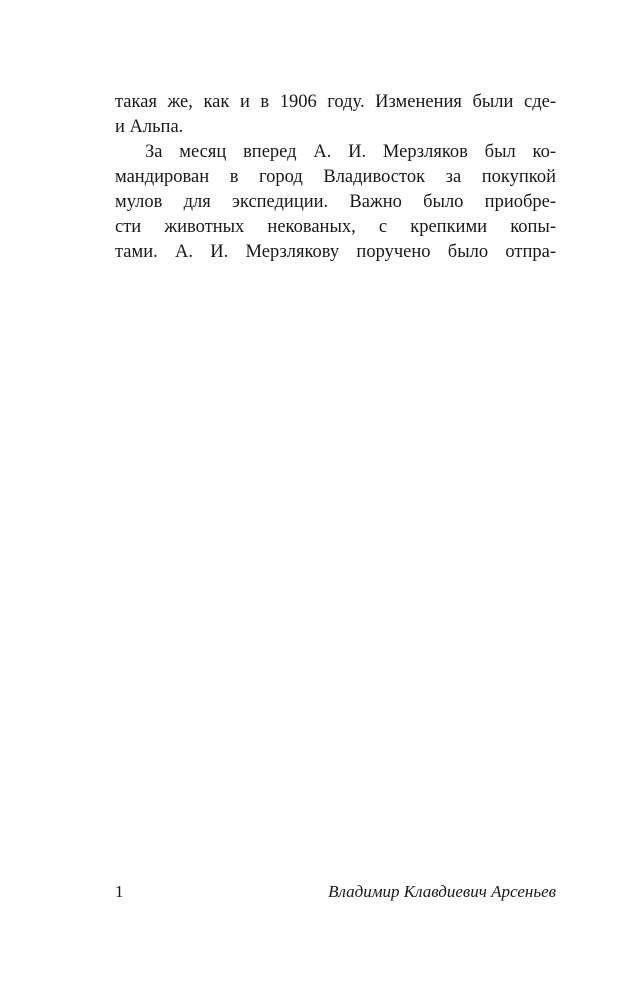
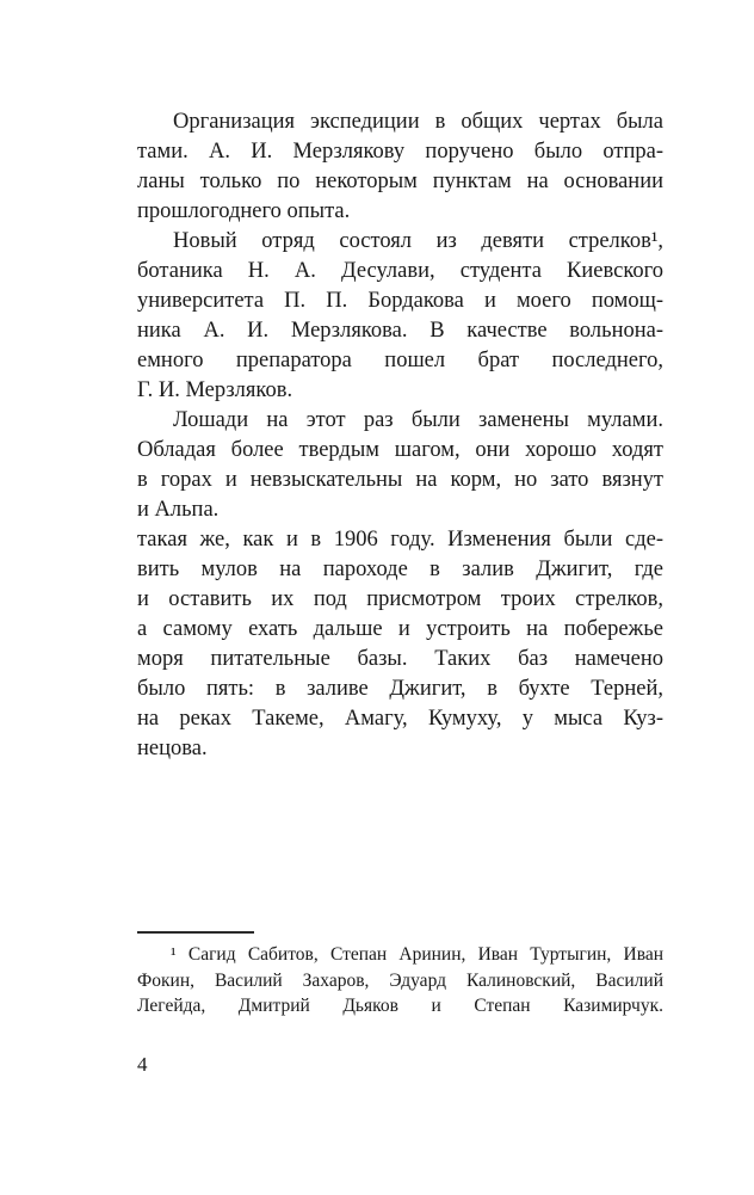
+ Организация экспедиции в общих чертах была
- такая же, как и в 1906 году. Изменения были сде-
+ тами. А. И. Мерзлякову поручено было отпра-
+ ланы только по некоторым пунктам на основании
+ прошлогоднего опыта.
+ Новый отряд состоял из девяти стрелков¹,
+ ботаника Н. А. Десулави, студента Киевского
+ университета П. П. Бордакова и моего помощ-
+ ника А. И. Мерзлякова. В качестве вольнона-
+ емного препаратора пошел брат последнего,
+ Г. И. Мерзляков.
+ Лошади на этот раз были заменены мулами.
+ Обладая более твердым шагом, они хорошо ходят
+ в горах и невзыскательны на корм, но зато вязнут
  и Альпа.
- За месяц вперед А. И. Мерзляков был ко-
- мандирован в город Владивосток за покупкой
- мулов для экспедиции. Важно было приобре-
- сти животных некованых, с крепкими копы-
- тами. А. И. Мерзлякову поручено было отпра-
+ такая же, как и в 1906 году. Изменения были сде-
+ вить мулов на пароходе в залив Джигит, где
+ и оставить их под присмотром троих стрелков,
+ а самому ехать дальше и устроить на побережье
+ моря питательные базы. Таких баз намечено
+ было пять: в заливе Джигит, в бухте Терней,
+ на реках Такеме, Амагу, Кумуху, у мыса Куз-
+ нецова.
+ ¹ Сагид Сабитов, Степан Аринин, Иван Туртыгин, Иван
+ Фокин, Василий Захаров, Эдуард Калиновский, Василий
+ Легейда, Дмитрий Дьяков и Степан Казимирчук.
- 1
+ 4
- Владимир Клавдиевич Арсеньев
